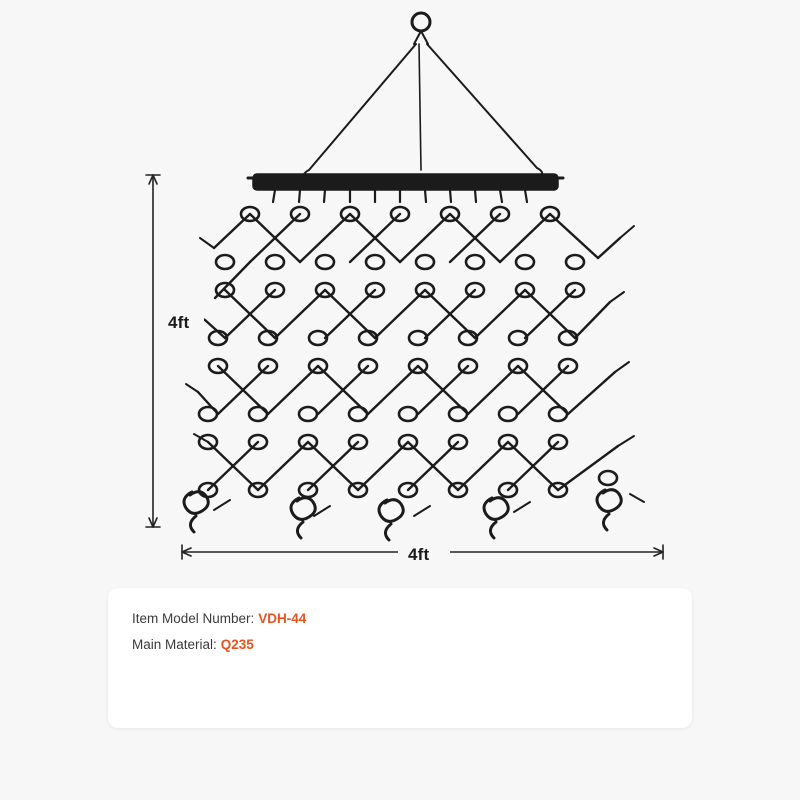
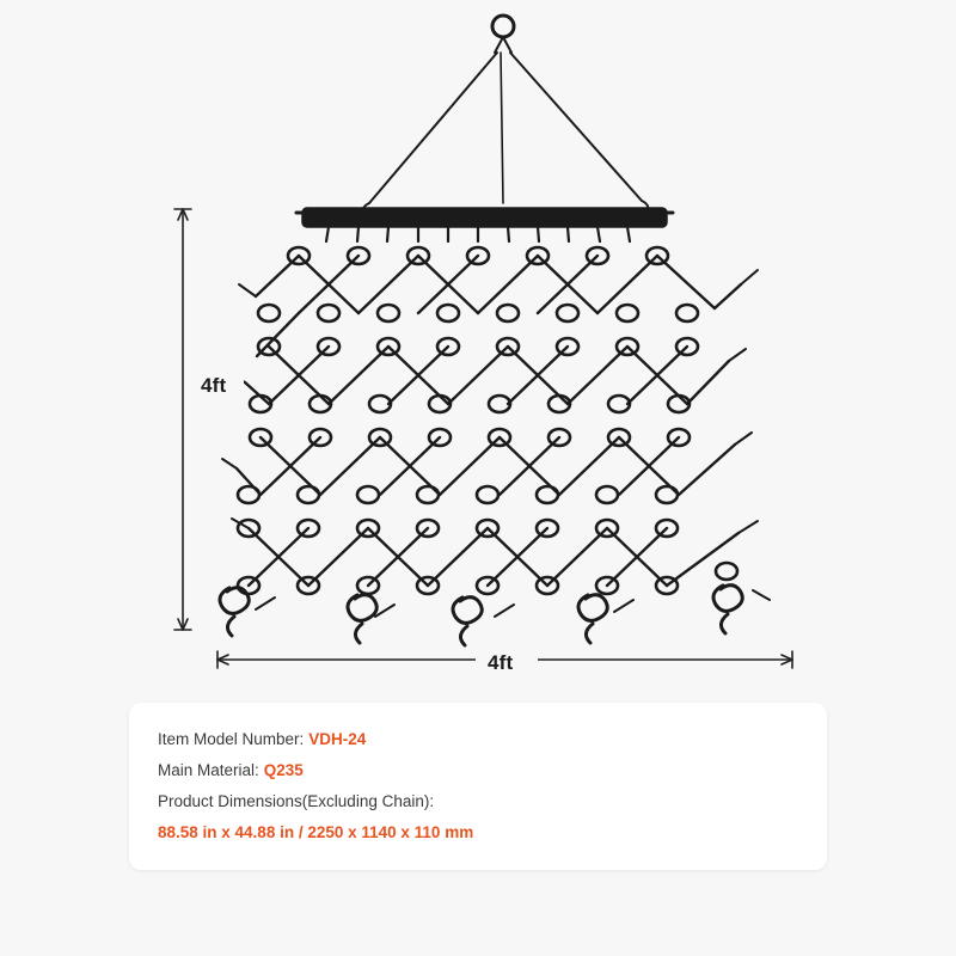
  4ft
  4ft
- Item Model Number: VDH-44
+ Item Model Number: VDH-24
  Main Material: Q235
+ Product Dimensions(Excluding Chain):
+ 88.58 in x 44.88 in / 2250 x 1140 x 110 mm
